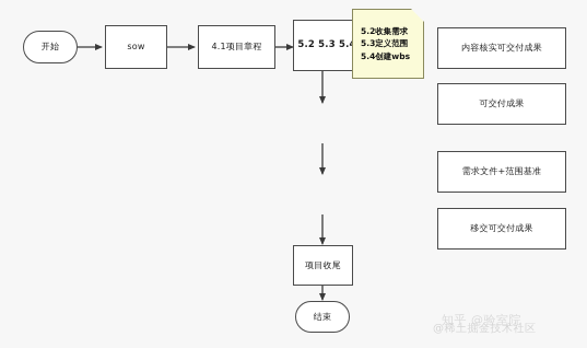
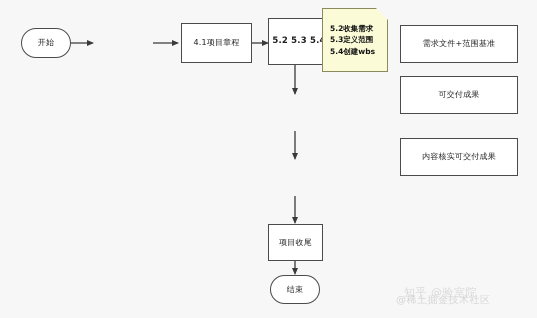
  开始
- sow
  4.1项目章程
  5.2 5.3 5.
  5.2收集需求
  5.3定义范围
  5.4创建wbs
  项目收尾
  结束
- 内容核实可交付成果
+ 需求文件+范围基准
  可交付成果
- 需求文件+范围基准
+ 内容核实可交付成果
- 移交可交付成果
  知乎 @验室院
  @稀土掘金技术社区
